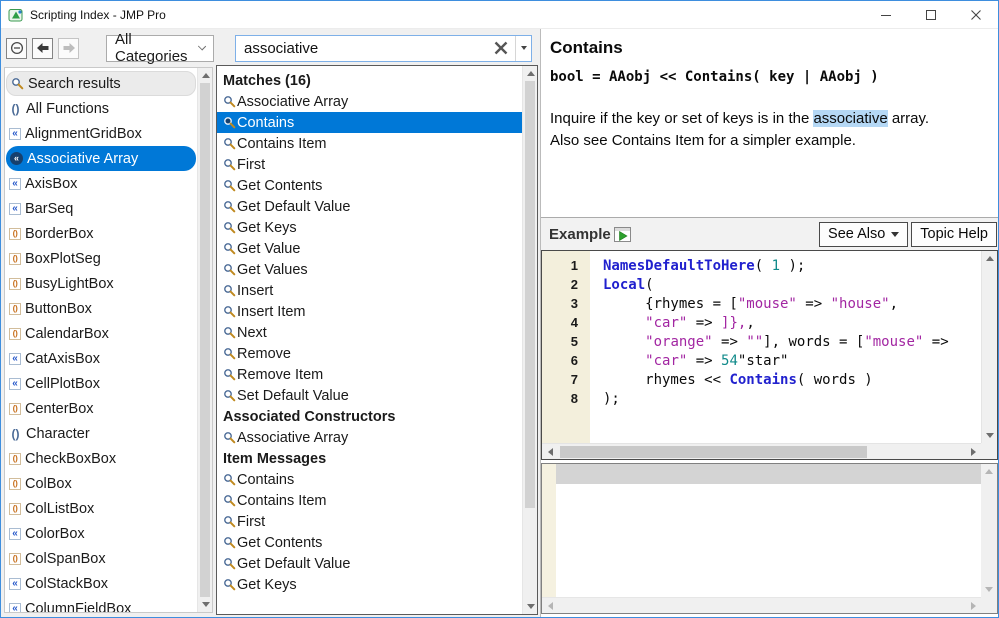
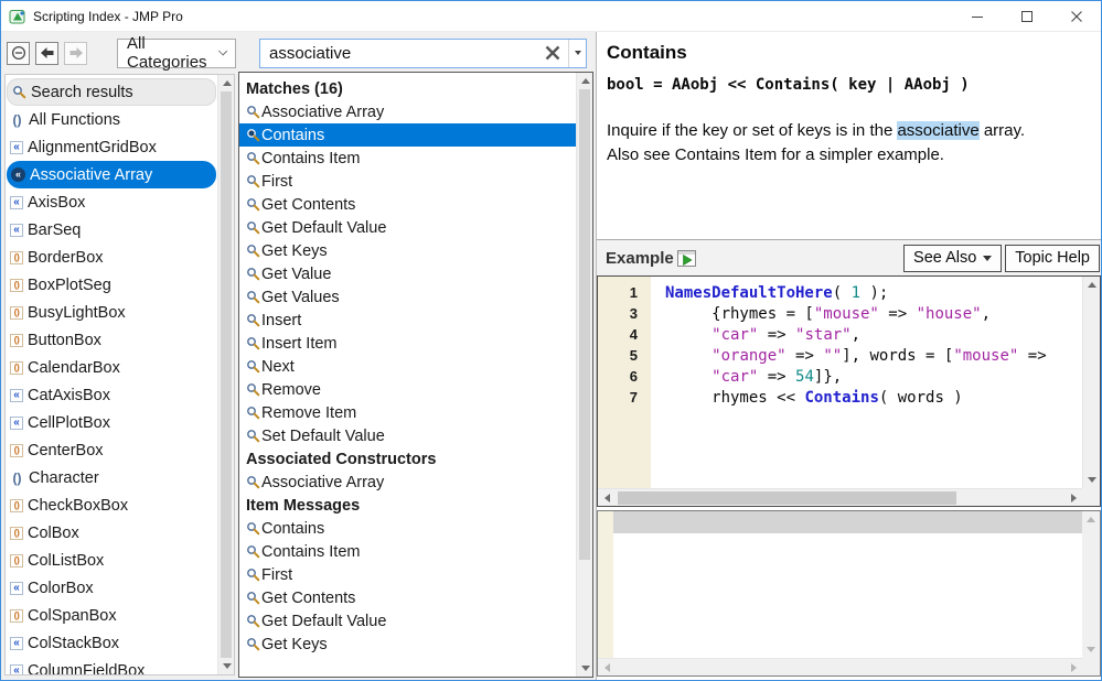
  Scripting Index - JMP Pro
  All Categories
  associative
  Search results
  ()
  All Functions
  «
  AlignmentGridBox
  «
  Associative Array
  «
  AxisBox
  «
  BarSeq
  ()
  BorderBox
  ()
  BoxPlotSeg
  ()
  BusyLightBox
  ()
  ButtonBox
  ()
  CalendarBox
  «
  CatAxisBox
  «
  CellPlotBox
  ()
  CenterBox
  ()
  Character
  ()
  CheckBoxBox
  ()
  ColBox
  ()
  ColListBox
  «
  ColorBox
  ()
  ColSpanBox
  «
  ColStackBox
  «
  ColumnFieldBox
  Matches (16)
  Associative Array
  Contains
  Contains Item
  First
  Get Contents
  Get Default Value
  Get Keys
  Get Value
  Get Values
  Insert
  Insert Item
  Next
  Remove
  Remove Item
  Set Default Value
  Associated Constructors
  Associative Array
  Item Messages
  Contains
  Contains Item
  First
  Get Contents
  Get Default Value
  Get Keys
  Contains
  bool = AAobj << Contains( key | AAobj )
  Inquire if the key or set of keys is in the associative array.
  Also see Contains Item for a simpler example.
  Example
  See Also
  Topic Help
  1
  NamesDefaultToHere( 1 );
- 2
- Local(
  3
  {rhymes = ["mouse" => "house",
  4
- "car" => ]},,
+ "car" => "star",
  5
  "orange" => ""], words = ["mouse" =>
  6
- "car" => 54"star"
+ "car" => 54]},
  7
  rhymes << Contains( words )
- 8
- );
